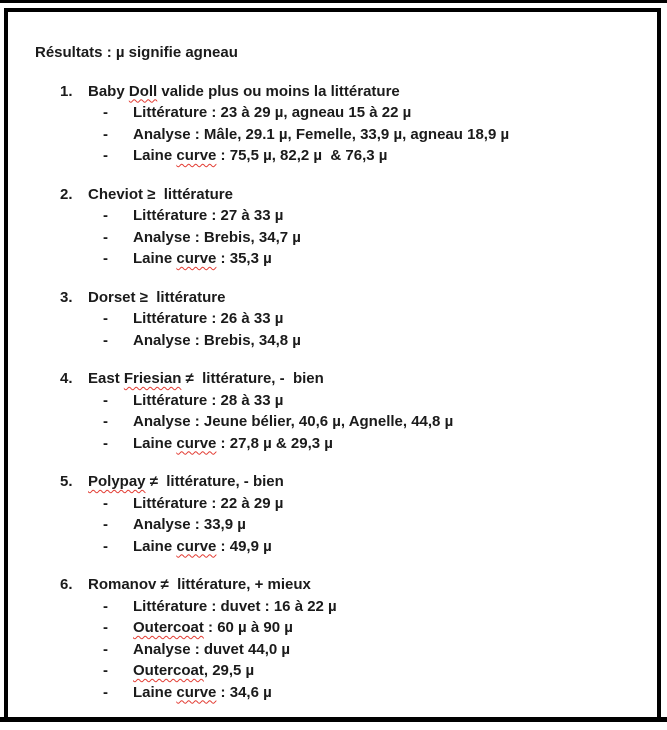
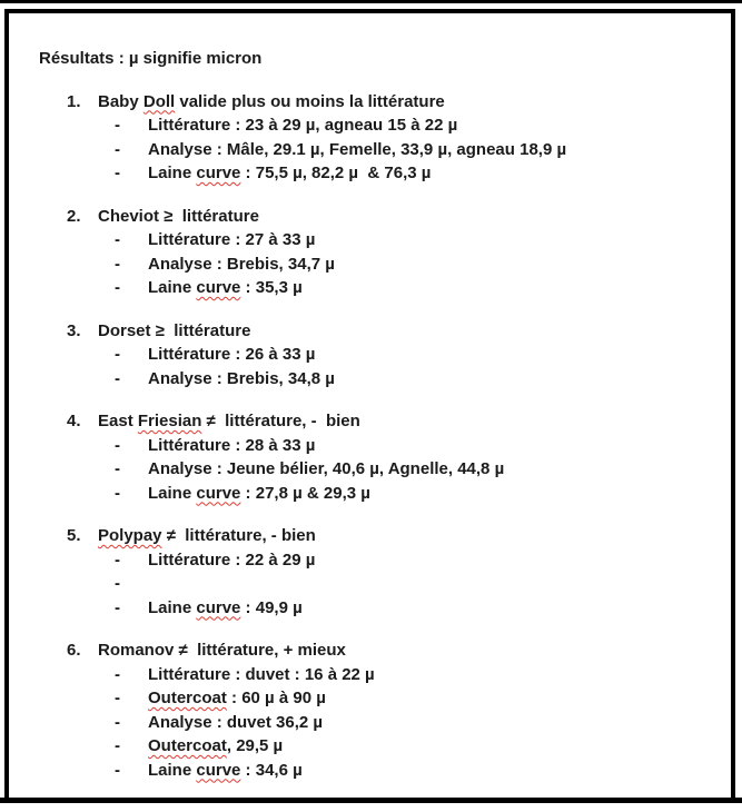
- Résultats : µ signifie agneau
+ Résultats : µ signifie micron
  1.
  Baby Doll valide plus ou moins la littérature
  -
  Littérature : 23 à 29 µ, agneau 15 à 22 µ
  -
  Analyse : Mâle, 29.1 µ, Femelle, 33,9 µ, agneau 18,9 µ
  -
  Laine curve : 75,5 µ, 82,2 µ & 76,3 µ
  2.
  Cheviot ≥ littérature
  -
  Littérature : 27 à 33 µ
  -
  Analyse : Brebis, 34,7 µ
  -
  Laine curve : 35,3 µ
  3.
  Dorset ≥ littérature
  -
  Littérature : 26 à 33 µ
  -
  Analyse : Brebis, 34,8 µ
  4.
  East Friesian ≠ littérature, - bien
  -
  Littérature : 28 à 33 µ
  -
  Analyse : Jeune bélier, 40,6 µ, Agnelle, 44,8 µ
  -
  Laine curve : 27,8 µ & 29,3 µ
  5.
  Polypay ≠ littérature, - bien
  -
  Littérature : 22 à 29 µ
  -
- Analyse : 33,9 µ
  -
  Laine curve : 49,9 µ
  6.
  Romanov ≠ littérature, + mieux
  -
  Littérature : duvet : 16 à 22 µ
  -
  Outercoat : 60 µ à 90 µ
  -
- Analyse : duvet 44,0 µ
+ Analyse : duvet 36,2 µ
  -
  Outercoat, 29,5 µ
  -
  Laine curve : 34,6 µ
